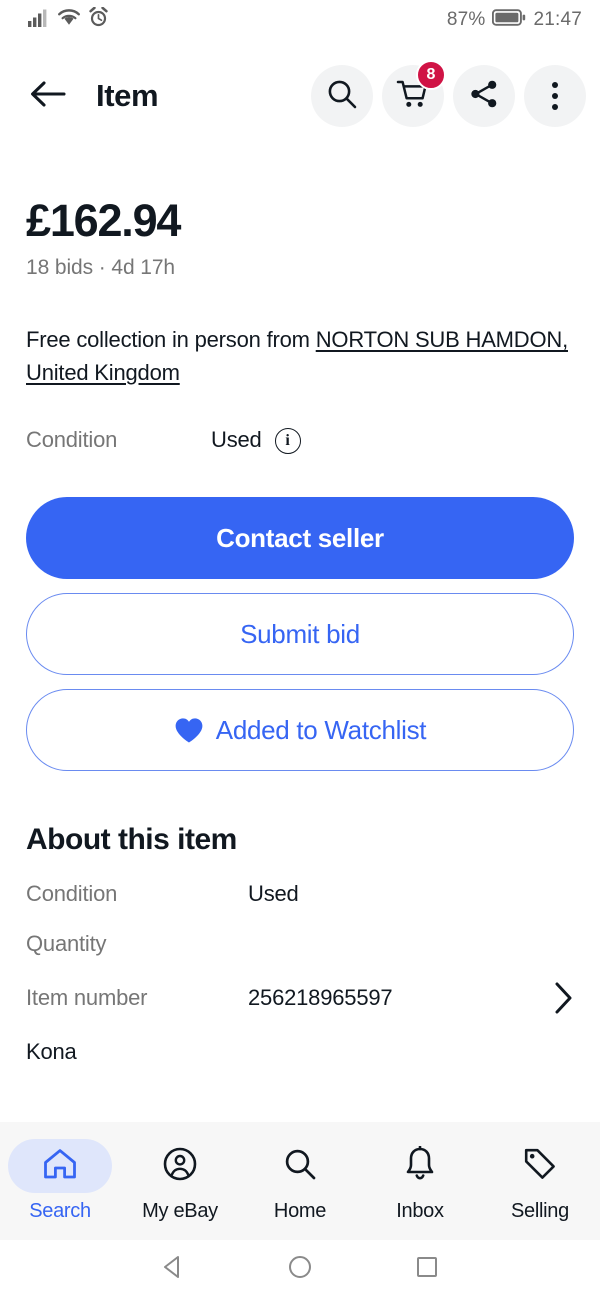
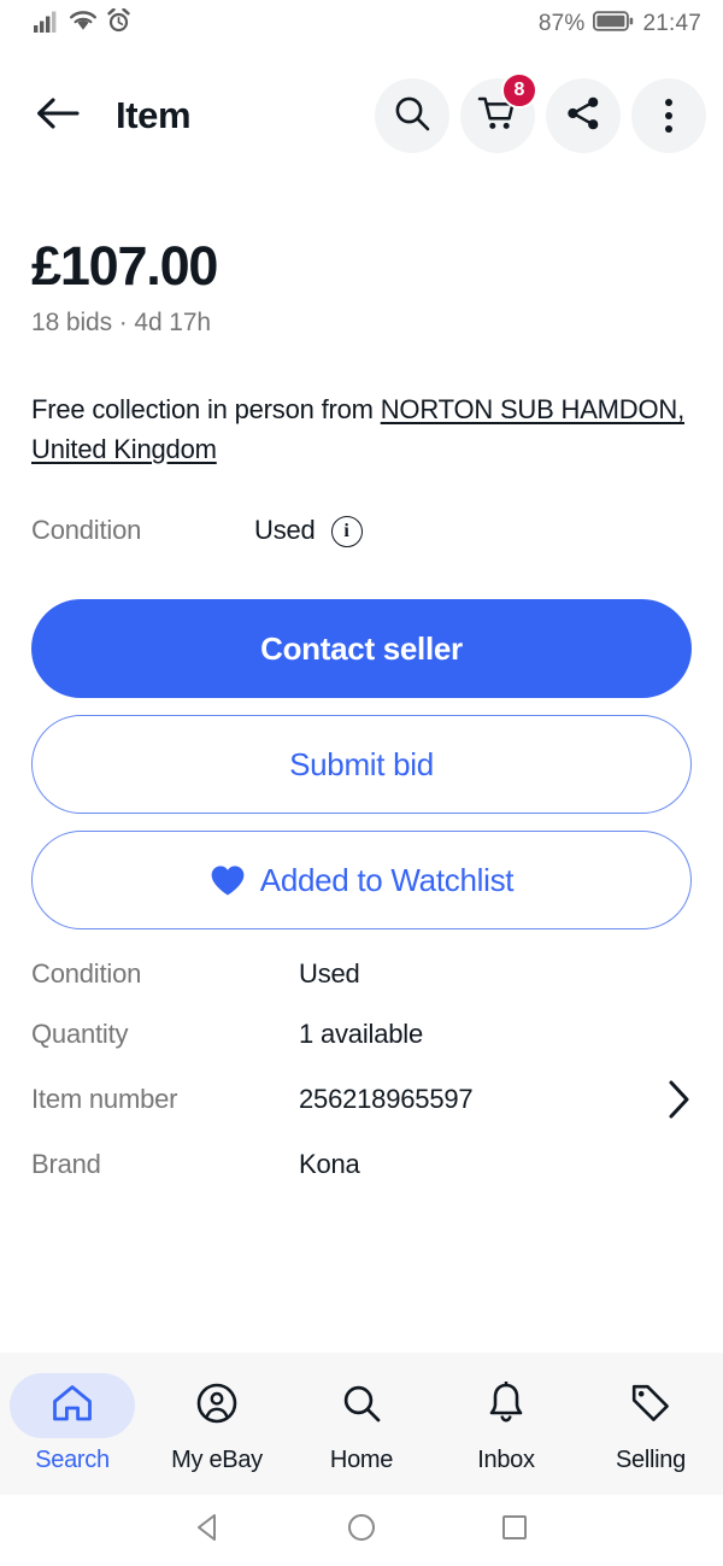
  87%
  21:47
  Item
  8
- £162.94
+ £107.00
  18 bids · 4d 17h
  Free collection in person from NORTON SUB HAMDON, United Kingdom
  Condition
  Used
  i
  Contact seller
  Submit bid
  Added to Watchlist
- About this item
  Condition
  Used
  Quantity
+ 1 available
  Item number
  256218965597
+ Brand
  Kona
  Search
  My eBay
  Home
  Inbox
  Selling
